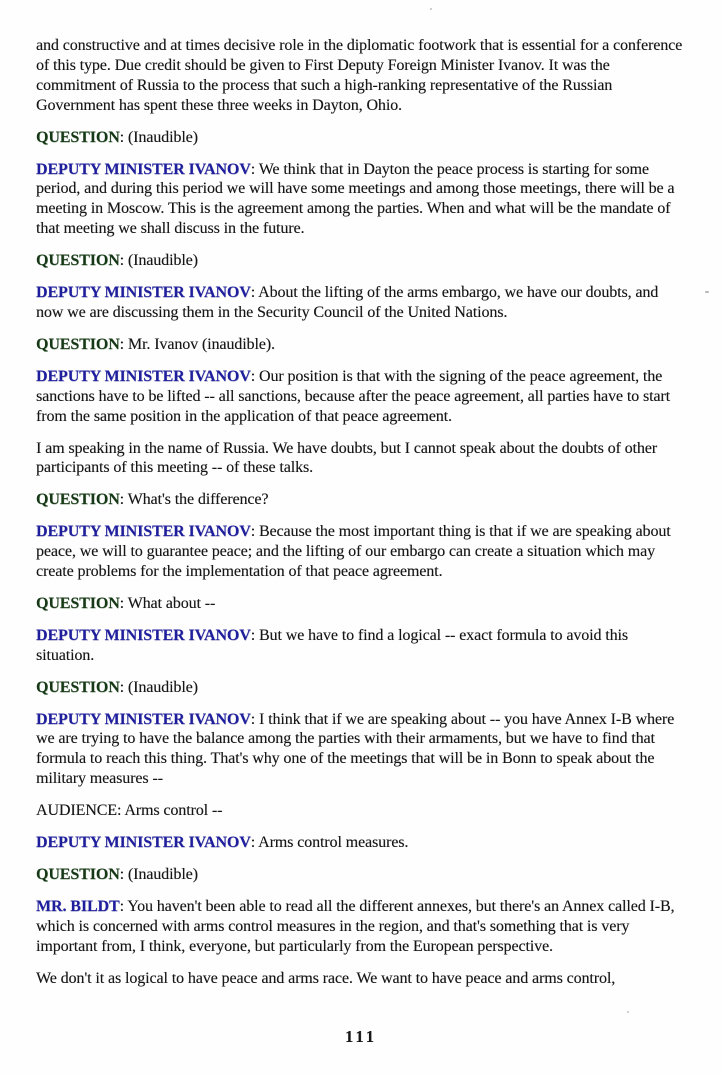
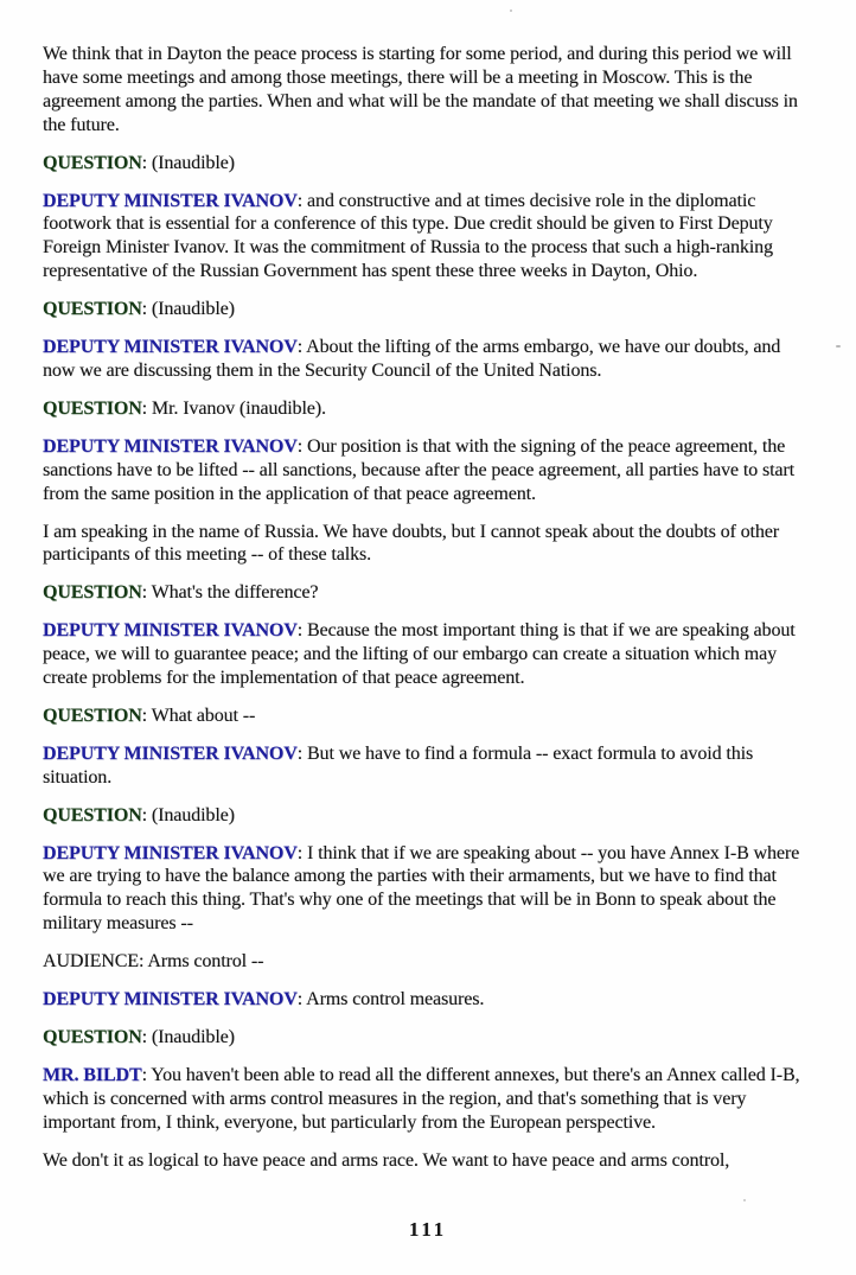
- and constructive and at times decisive role in the diplomatic footwork that is essential for a conference of this type. Due credit should be given to First Deputy Foreign Minister Ivanov. It was the commitment of Russia to the process that such a high-ranking representative of the Russian Government has spent these three weeks in Dayton, Ohio.
+ We think that in Dayton the peace process is starting for some period, and during this period we will have some meetings and among those meetings, there will be a meeting in Moscow. This is the agreement among the parties. When and what will be the mandate of that meeting we shall discuss in the future.
  QUESTION: (Inaudible)
- DEPUTY MINISTER IVANOV: We think that in Dayton the peace process is starting for some period, and during this period we will have some meetings and among those meetings, there will be a meeting in Moscow. This is the agreement among the parties. When and what will be the mandate of that meeting we shall discuss in the future.
+ DEPUTY MINISTER IVANOV: and constructive and at times decisive role in the diplomatic footwork that is essential for a conference of this type. Due credit should be given to First Deputy Foreign Minister Ivanov. It was the commitment of Russia to the process that such a high-ranking representative of the Russian Government has spent these three weeks in Dayton, Ohio.
  QUESTION: (Inaudible)
  DEPUTY MINISTER IVANOV: About the lifting of the arms embargo, we have our doubts, and now we are discussing them in the Security Council of the United Nations.
  QUESTION: Mr. Ivanov (inaudible).
  DEPUTY MINISTER IVANOV: Our position is that with the signing of the peace agreement, the sanctions have to be lifted -- all sanctions, because after the peace agreement, all parties have to start from the same position in the application of that peace agreement.
  I am speaking in the name of Russia. We have doubts, but I cannot speak about the doubts of other participants of this meeting -- of these talks.
  QUESTION: What's the difference?
  DEPUTY MINISTER IVANOV: Because the most important thing is that if we are speaking about peace, we will to guarantee peace; and the lifting of our embargo can create a situation which may create problems for the implementation of that peace agreement.
  QUESTION: What about --
- DEPUTY MINISTER IVANOV: But we have to find a logical -- exact formula to avoid this situation.
+ DEPUTY MINISTER IVANOV: But we have to find a formula -- exact formula to avoid this situation.
  QUESTION: (Inaudible)
  DEPUTY MINISTER IVANOV: I think that if we are speaking about -- you have Annex I-B where we are trying to have the balance among the parties with their armaments, but we have to find that formula to reach this thing. That's why one of the meetings that will be in Bonn to speak about the military measures --
  AUDIENCE: Arms control --
  DEPUTY MINISTER IVANOV: Arms control measures.
  QUESTION: (Inaudible)
  MR. BILDT: You haven't been able to read all the different annexes, but there's an Annex called I-B, which is concerned with arms control measures in the region, and that's something that is very important from, I think, everyone, but particularly from the European perspective.
  We don't it as logical to have peace and arms race. We want to have peace and arms control,
  111
